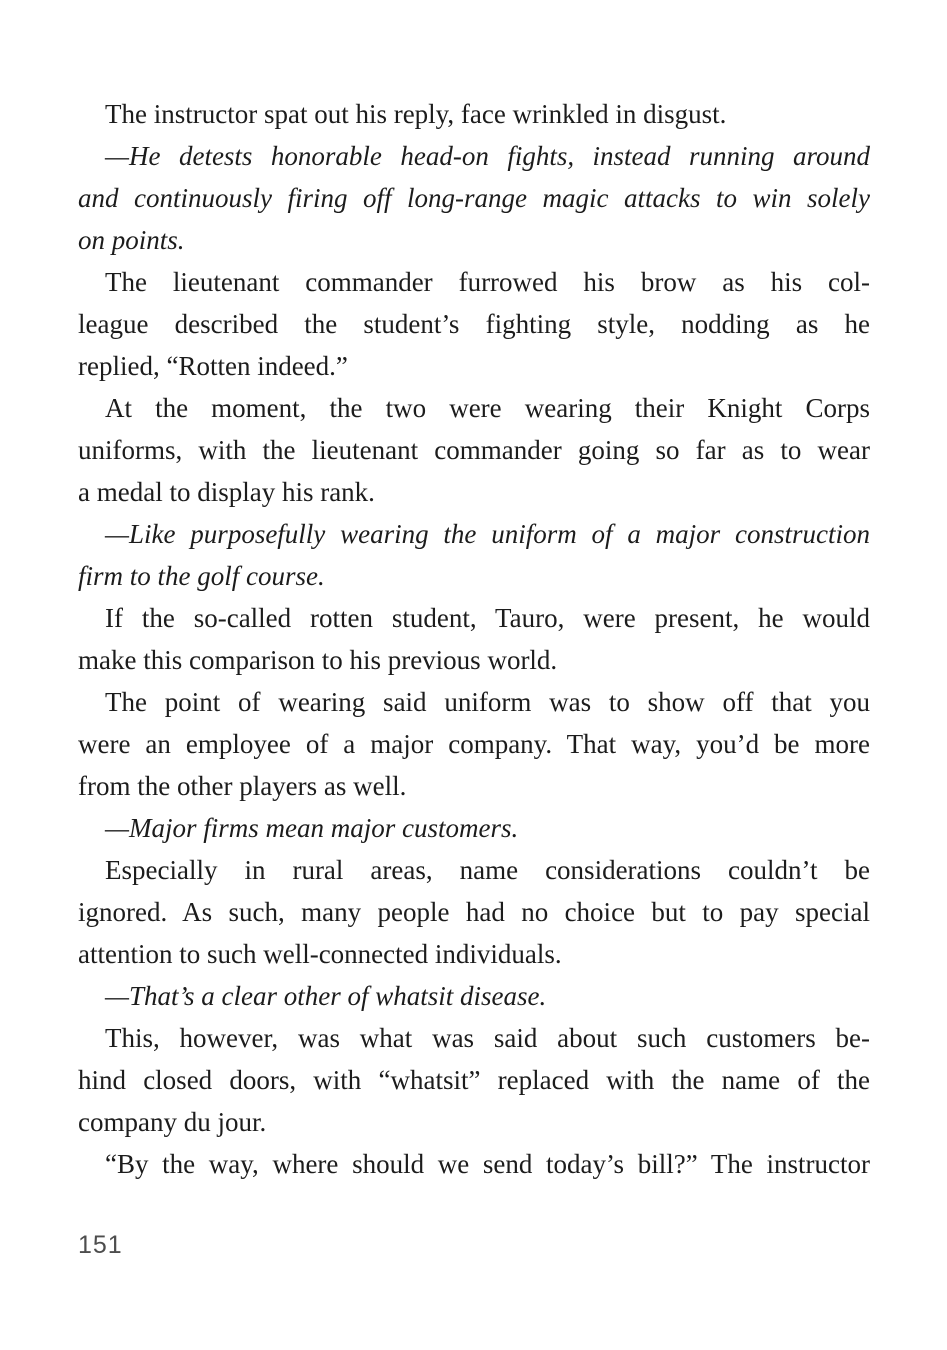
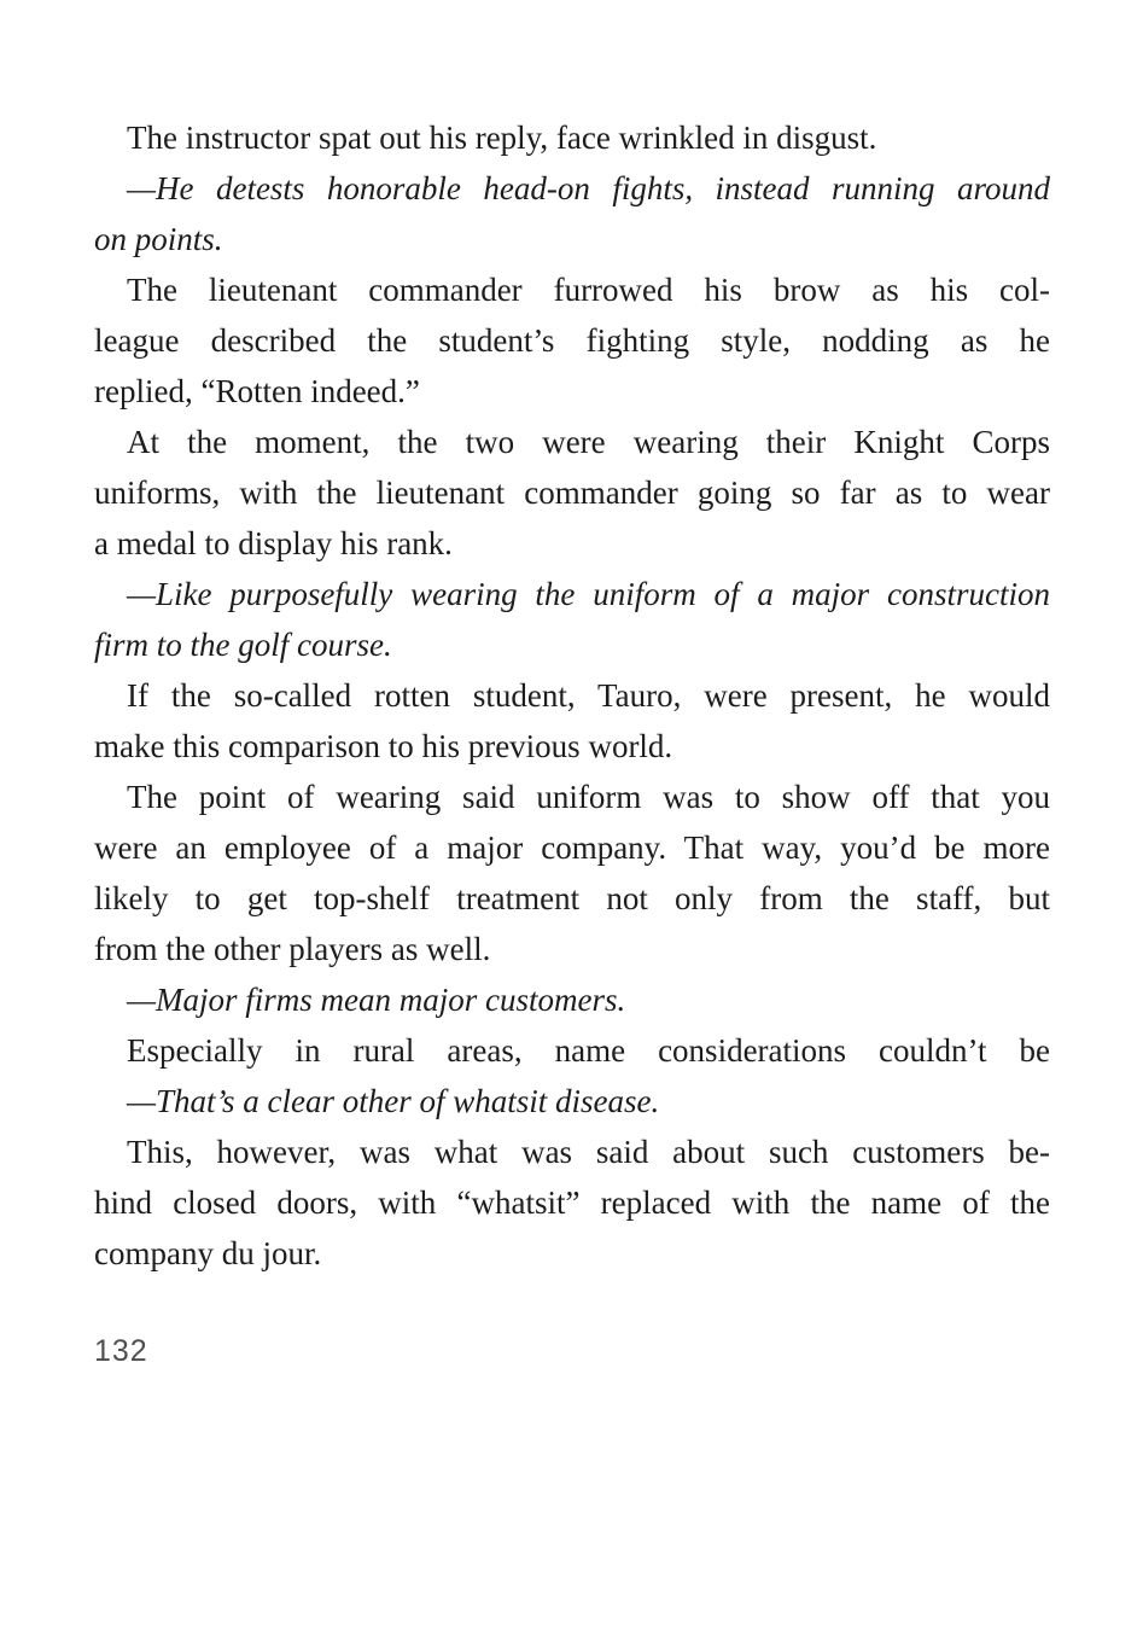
  The instructor spat out his reply, face wrinkled in disgust.
  —He detests honorable head-on fights, instead running around
- and continuously firing off long-range magic attacks to win solely
  on points.
  The lieutenant commander furrowed his brow as his col-
  league described the student’s fighting style, nodding as he
  replied, “Rotten indeed.”
  At the moment, the two were wearing their Knight Corps
  uniforms, with the lieutenant commander going so far as to wear
  a medal to display his rank.
  —Like purposefully wearing the uniform of a major construction
  firm to the golf course.
  If the so-called rotten student, Tauro, were present, he would
  make this comparison to his previous world.
  The point of wearing said uniform was to show off that you
  were an employee of a major company. That way, you’d be more
+ likely to get top-shelf treatment not only from the staff, but
  from the other players as well.
  —Major firms mean major customers.
  Especially in rural areas, name considerations couldn’t be
- ignored. As such, many people had no choice but to pay special
- attention to such well-connected individuals.
  —That’s a clear other of whatsit disease.
  This, however, was what was said about such customers be-
  hind closed doors, with “whatsit” replaced with the name of the
  company du jour.
- “By the way, where should we send today’s bill?” The instructor
- 151
+ 132
